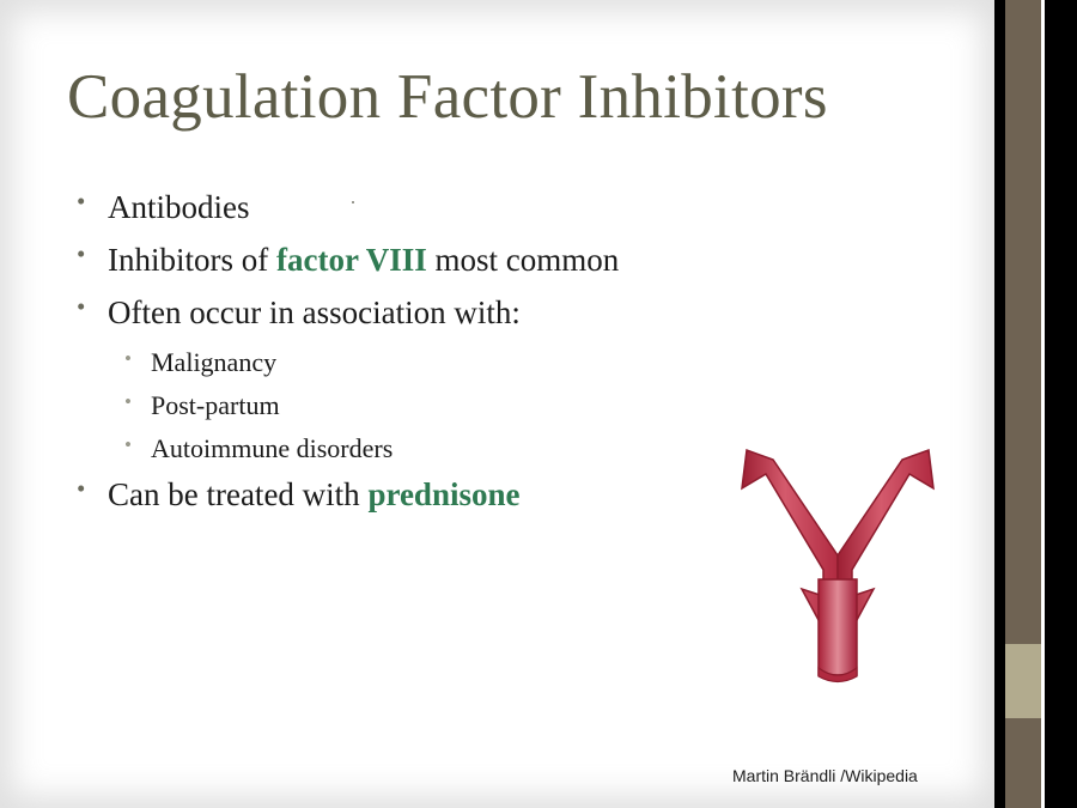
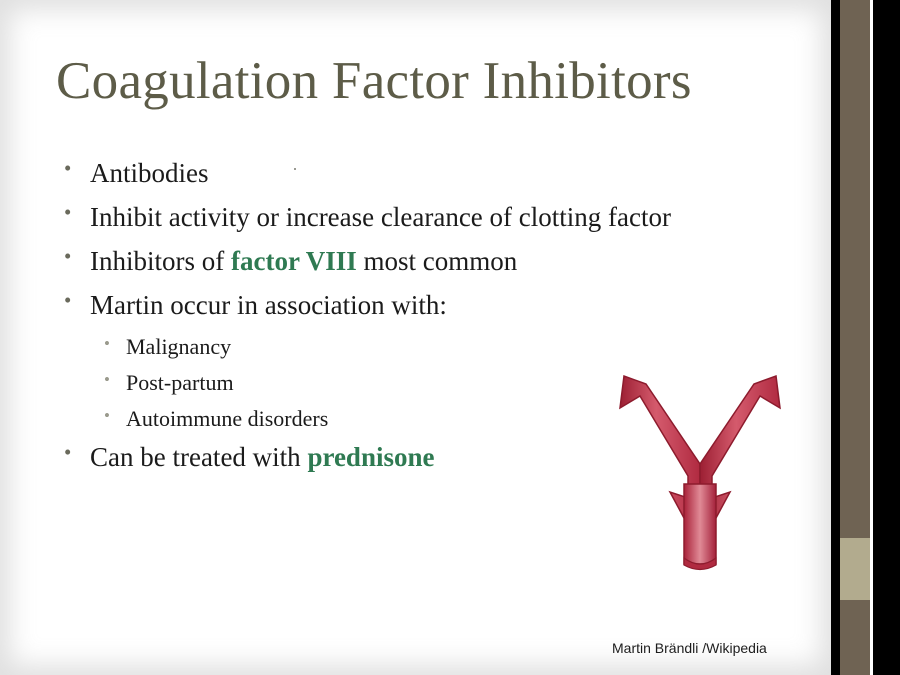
  Coagulation Factor Inhibitors
  Antibodies
+ Inhibit activity or increase clearance of clotting factor
  Inhibitors of factor VIII most common
- Often occur in association with:
+ Martin occur in association with:
  Malignancy
  Post-partum
  Autoimmune disorders
  Can be treated with prednisone
  Martin Brändli /Wikipedia
